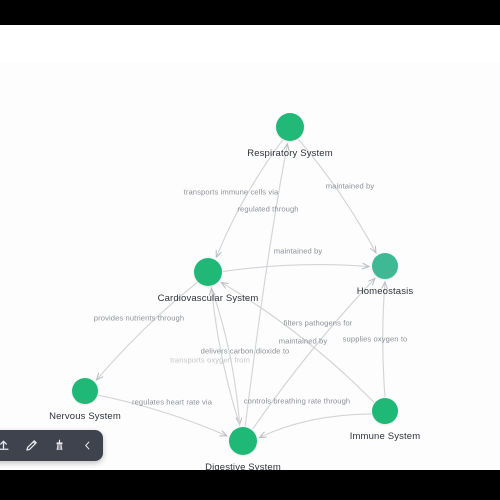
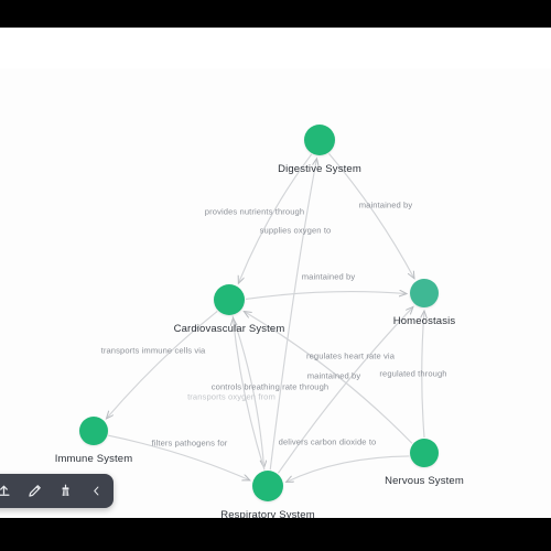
- Respiratory System
+ Digestive System
  Cardiovascular System
  Homeostasis
- Nervous System
+ Immune System
- Digestive System
+ Respiratory System
- Immune System
+ Nervous System
- transports immune cells via
+ provides nutrients through
- regulated through
+ supplies oxygen to
  maintained by
  maintained by
- provides nutrients through
+ transports immune cells via
- delivers carbon dioxide to
+ controls breathing rate through
  transports oxygen from
- filters pathogens for
+ regulates heart rate via
  maintained by
- supplies oxygen to
+ regulated through
- regulates heart rate via
+ filters pathogens for
- controls breathing rate through
+ delivers carbon dioxide to
